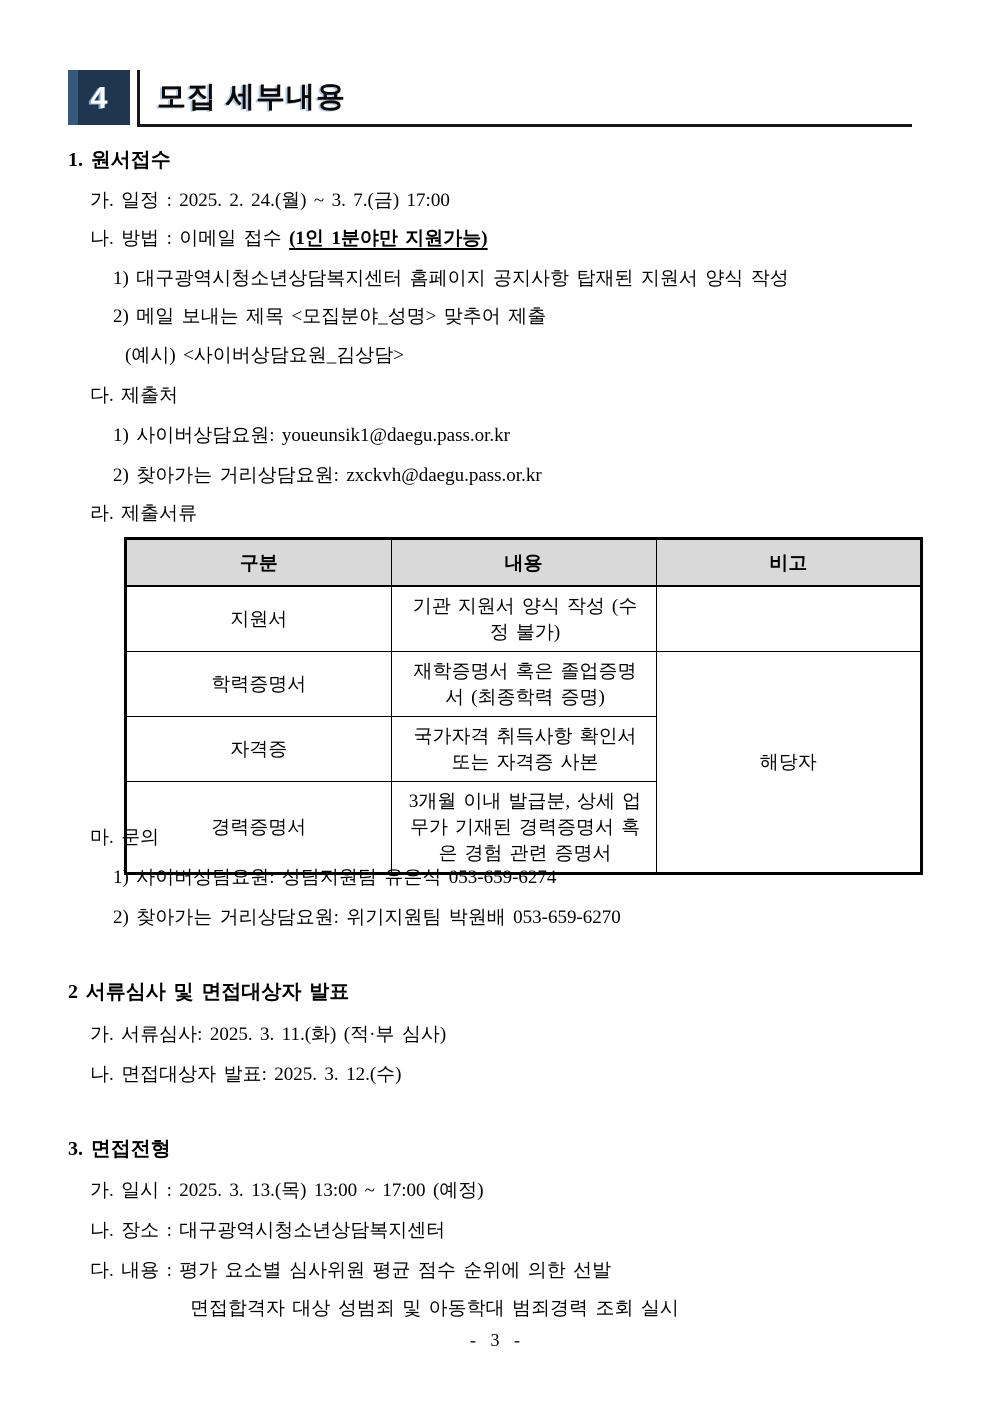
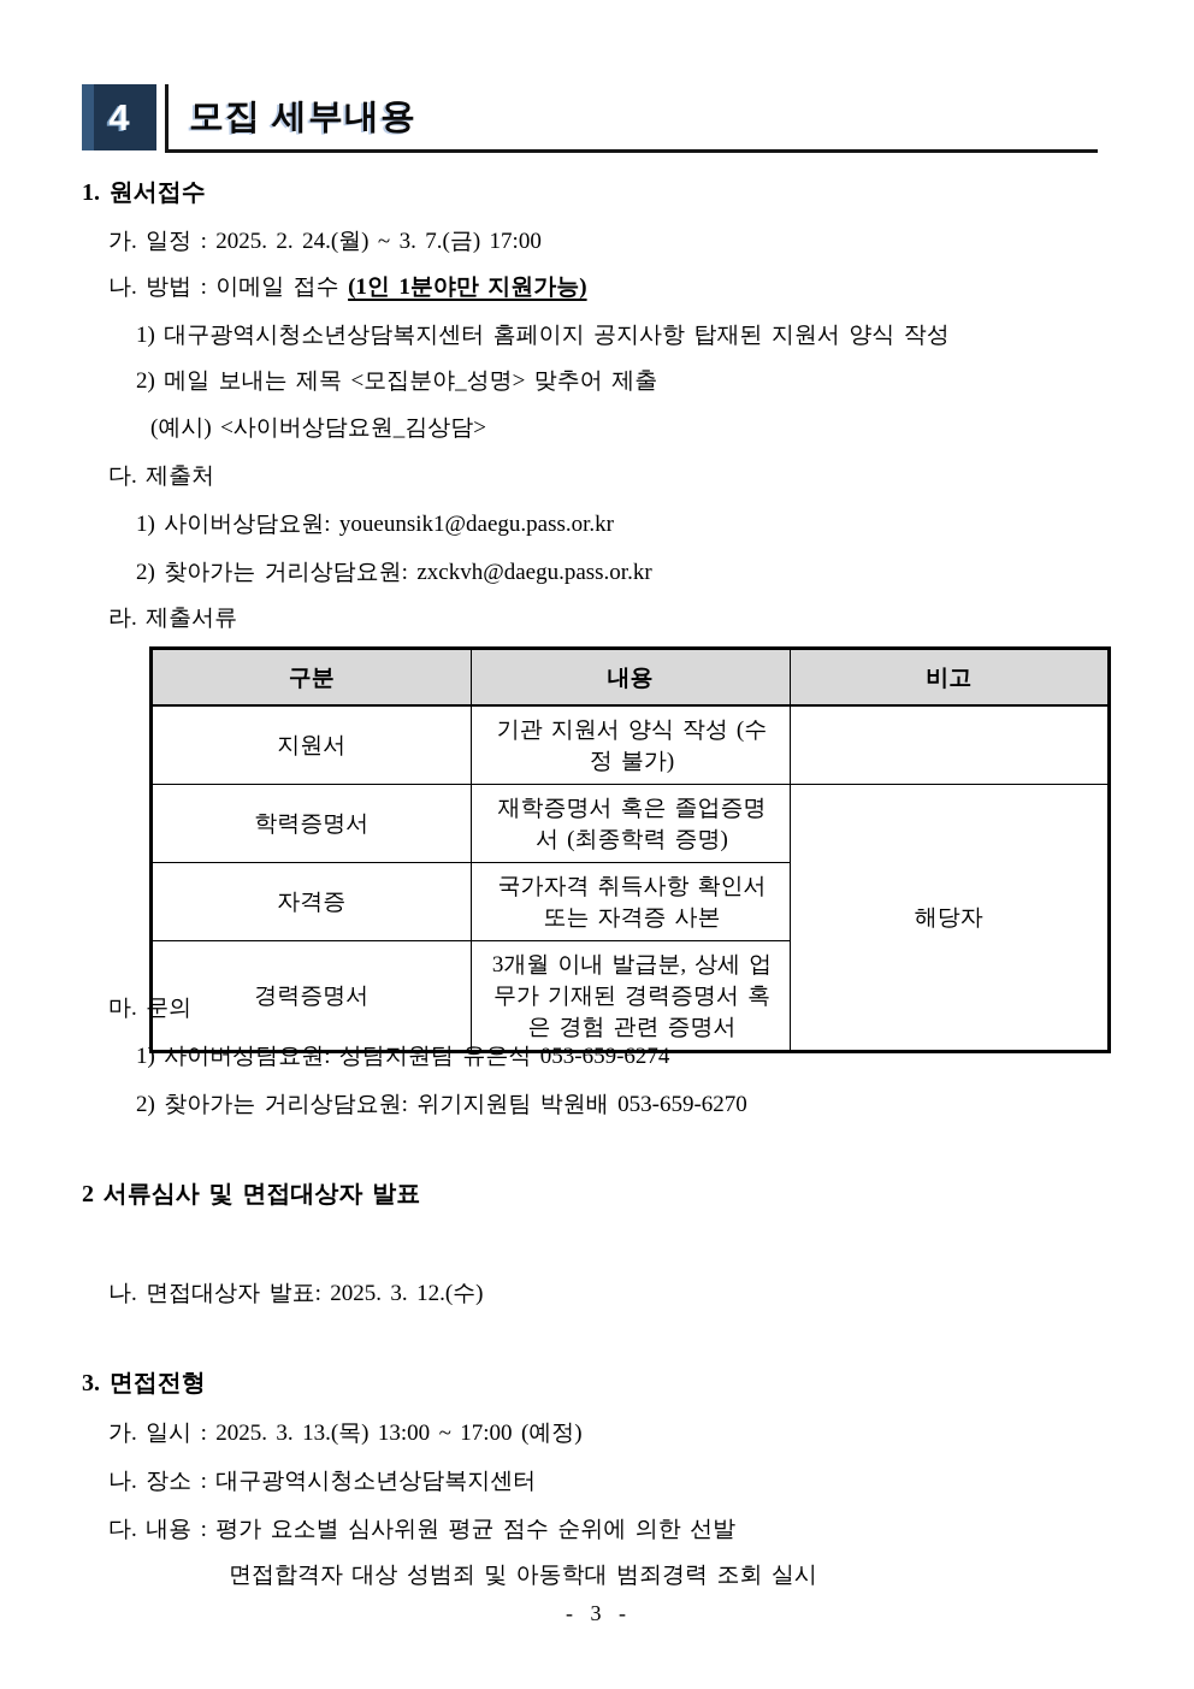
  4
  모집 세부내용
  1. 원서접수
  가. 일정 : 2025. 2. 24.(월) ~ 3. 7.(금) 17:00
  나. 방법 : 이메일 접수 (1인 1분야만 지원가능)
  1) 대구광역시청소년상담복지센터 홈페이지 공지사항 탑재된 지원서 양식 작성
  2) 메일 보내는 제목 <모집분야_성명> 맞추어 제출
  (예시) <사이버상담요원_김상담>
  다. 제출처
  1) 사이버상담요원: youeunsik1@daegu.pass.or.kr
  2) 찾아가는 거리상담요원: zxckvh@daegu.pass.or.kr
  라. 제출서류
  구분	내용	비고
  지원서	기관 지원서 양식 작성 (수정 불가)
  학력증명서	재학증명서 혹은 졸업증명서 (최종학력 증명)	해당자
  자격증	국가자격 취득사항 확인서 또는 자격증 사본
  경력증명서	3개월 이내 발급분, 상세 업무가 기재된 경력증명서 혹은 경험 관련 증명서
  마. 문의
  1) 사이버상담요원: 상담지원팀 유은식 053-659-6274
  2) 찾아가는 거리상담요원: 위기지원팀 박원배 053-659-6270
  2 서류심사 및 면접대상자 발표
- 가. 서류심사: 2025. 3. 11.(화) (적·부 심사)
  나. 면접대상자 발표: 2025. 3. 12.(수)
  3. 면접전형
  가. 일시 : 2025. 3. 13.(목) 13:00 ~ 17:00 (예정)
  나. 장소 : 대구광역시청소년상담복지센터
  다. 내용 : 평가 요소별 심사위원 평균 점수 순위에 의한 선발
  면접합격자 대상 성범죄 및 아동학대 범죄경력 조회 실시
  - 3 -
